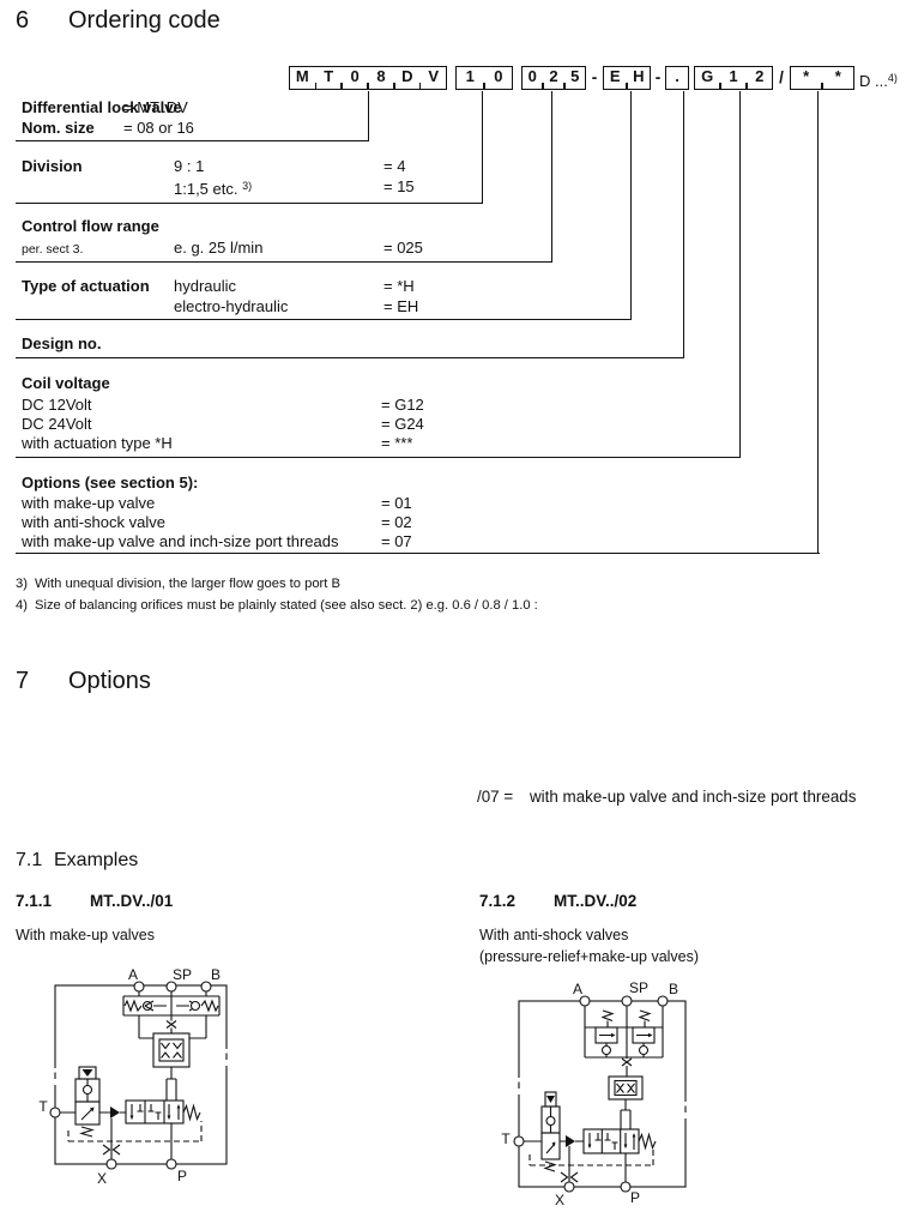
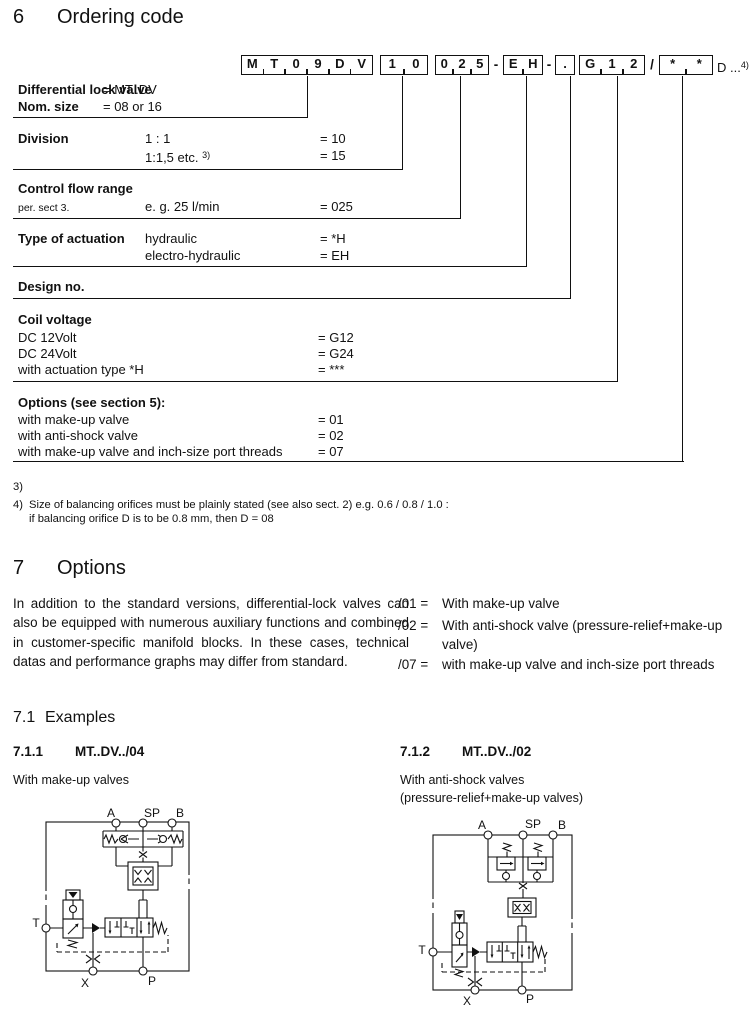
  6
  Ordering code
  M
  T
  0
- 8
+ 9
  D
  V
  1
  0
  0
  2
  5
  -
  E
  H
  -
  .
  G
  1
  2
  /
  *
  *
  D ...4)
  Differential lock valve
  = MT..DV
  Nom. size
  = 08 or 16
  Division
- 9 : 1
+ 1 : 1
- = 4
+ = 10
  1:1,5 etc. 3)
  = 15
  Control flow range
  per. sect 3.
  e. g. 25 l/min
  = 025
  Type of actuation
  hydraulic
  = *H
  electro-hydraulic
  = EH
  Design no.
  Coil voltage
  DC 12Volt
  = G12
  DC 24Volt
  = G24
  with actuation type *H
  = ***
  Options (see section 5):
  with make-up valve
  = 01
  with anti-shock valve
  = 02
  with make-up valve and inch-size port threads
  = 07
  3)
- With unequal division, the larger flow goes to port B
  4)
  Size of balancing orifices must be plainly stated (see also sect. 2) e.g. 0.6 / 0.8 / 1.0 :
+ if balancing orifice D is to be 0.8 mm, then D = 08
  7
  Options
+ In addition to the standard versions, differential-lock valves can also be equipped with numerous auxiliary functions and combined in customer-specific manifold blocks. In these cases, technical datas and performance graphs may differ from standard.
+ /01 =
+ With make-up valve
+ /02 =
+ With anti-shock valve (pressure-relief+make-up valve)
  /07 =
  with make-up valve and inch-size port threads
  7.1
  Examples
  7.1.1
- MT..DV../01
+ MT..DV../04
  7.1.2
  MT..DV../02
  With make-up valves
  With anti-shock valves
  (pressure-relief+make-up valves)
  A
  SP
  B
  T
  X
  P
  A
  SP
  B
  T
  X
  P
